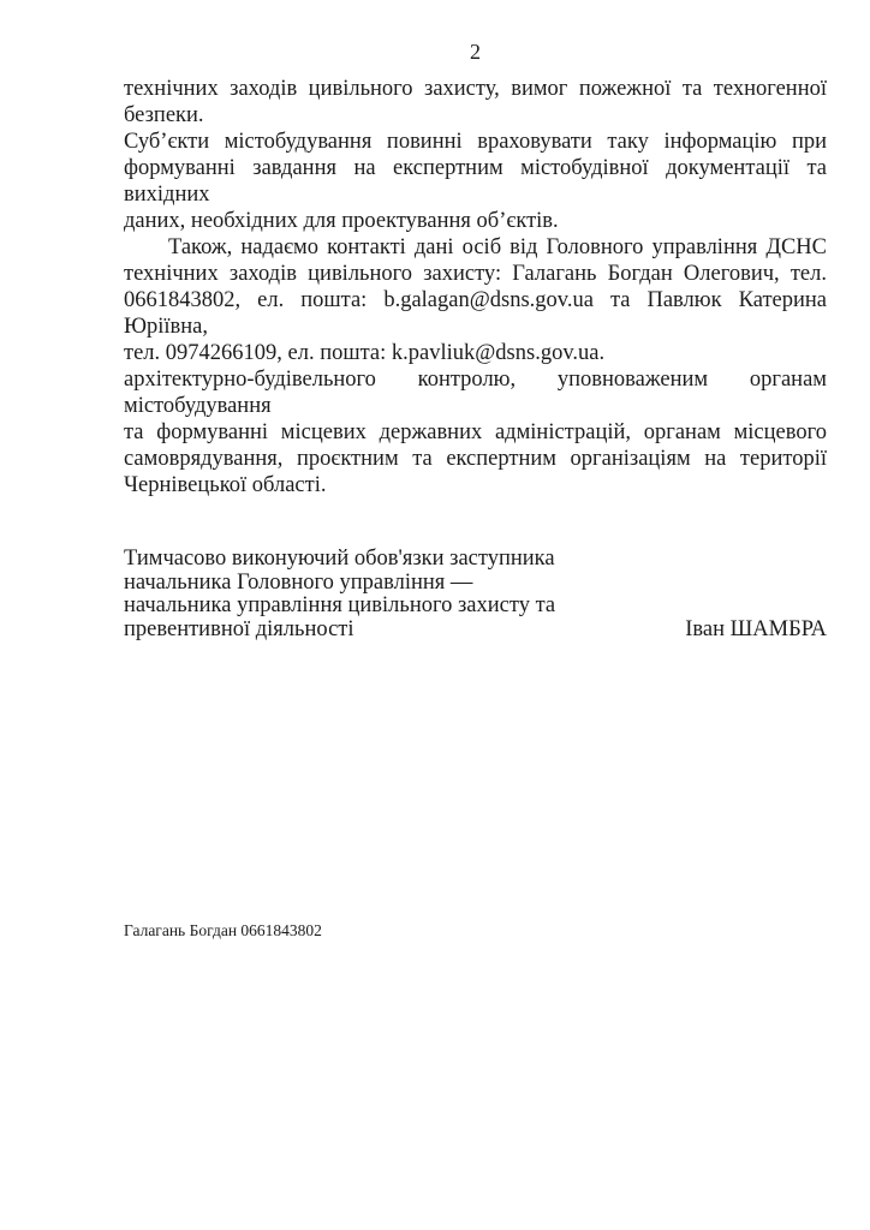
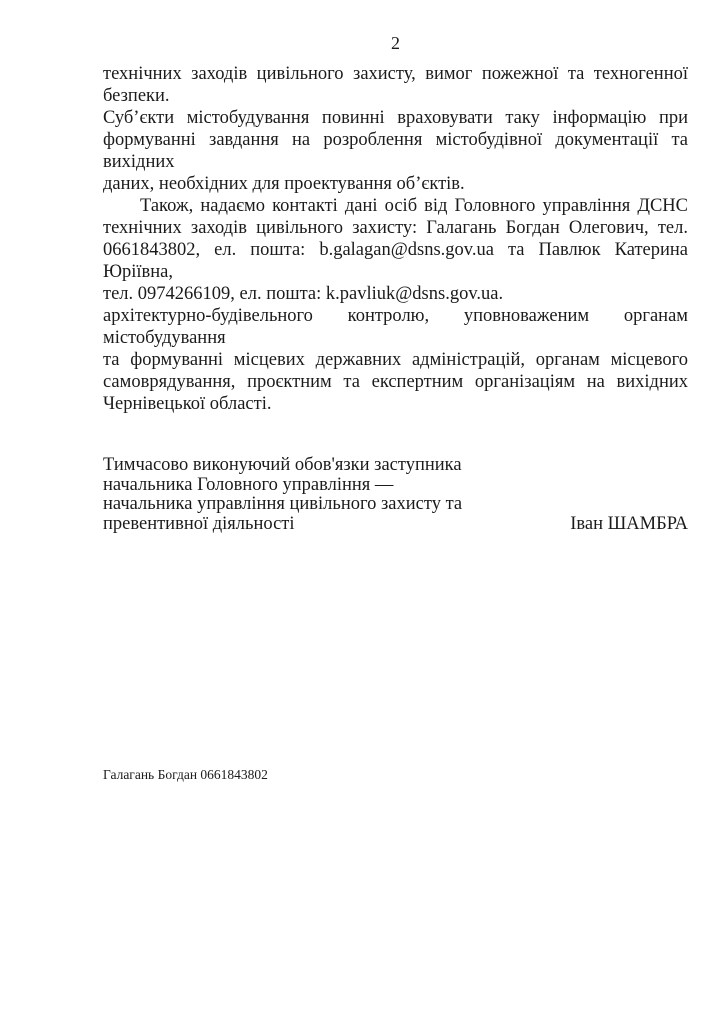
  2
  технічних заходів цивільного захисту, вимог пожежної та техногенної безпеки.
  Суб’єкти містобудування повинні враховувати таку інформацію при
- формуванні завдання на експертним містобудівної документації та вихідних
+ формуванні завдання на розроблення містобудівної документації та вихідних
  даних, необхідних для проектування об’єктів.
  Також, надаємо контакті дані осіб від Головного управління ДСНС
  технічних заходів цивільного захисту: Галагань Богдан Олегович, тел.
  0661843802, ел. пошта: b.galagan@dsns.gov.ua та Павлюк Катерина Юріївна,
  тел. 0974266109, ел. пошта: k.pavliuk@dsns.gov.ua.
  архітектурно-будівельного контролю, уповноваженим органам містобудування
  та формуванні місцевих державних адміністрацій, органам місцевого
- самоврядування, проєктним та експертним організаціям на території
+ самоврядування, проєктним та експертним організаціям на вихідних
  Чернівецької області.
  Тимчасово виконуючий обов'язки заступника
  начальника Головного управління —
  начальника управління цивільного захисту та
  превентивної діяльності
  Іван ШАМБРА
  Галагань Богдан 0661843802
